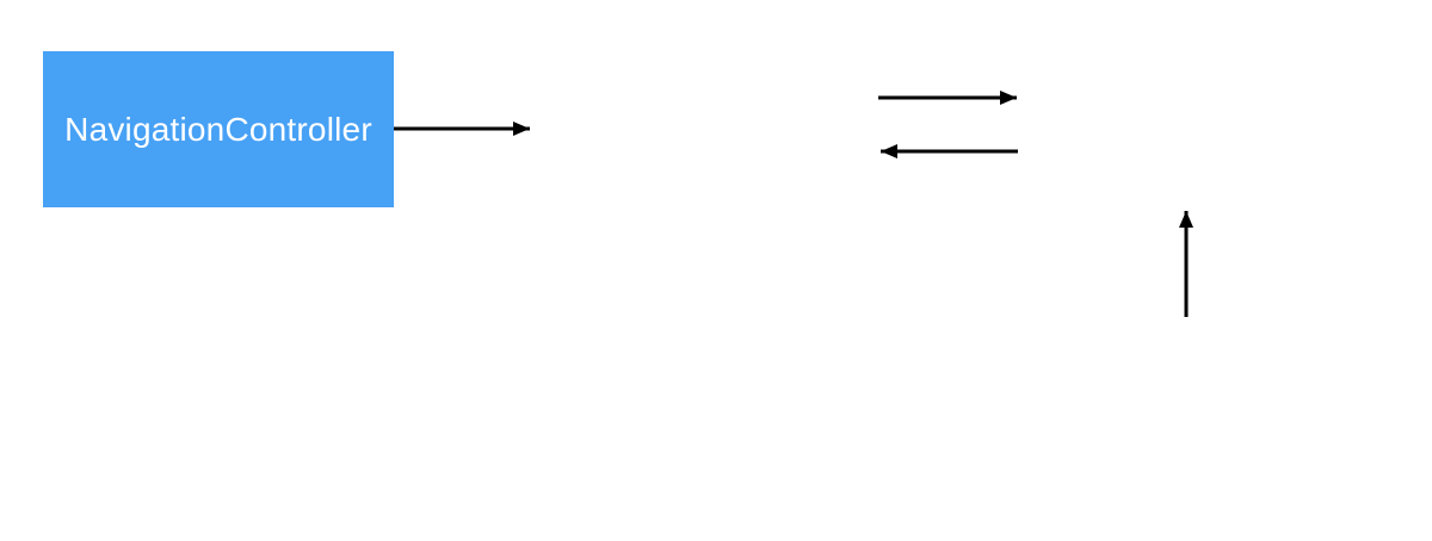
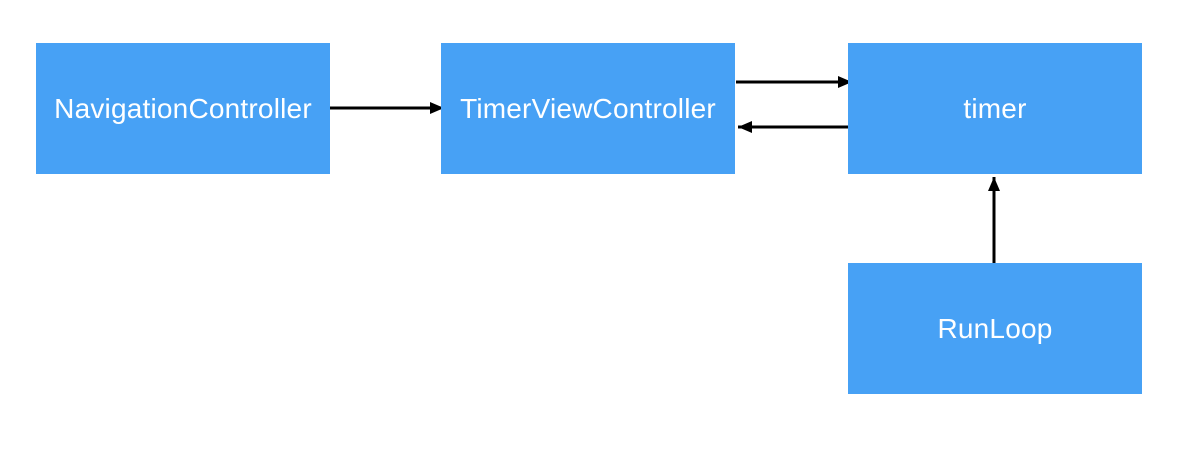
  NavigationController
+ TimerViewController
+ timer
+ RunLoop
